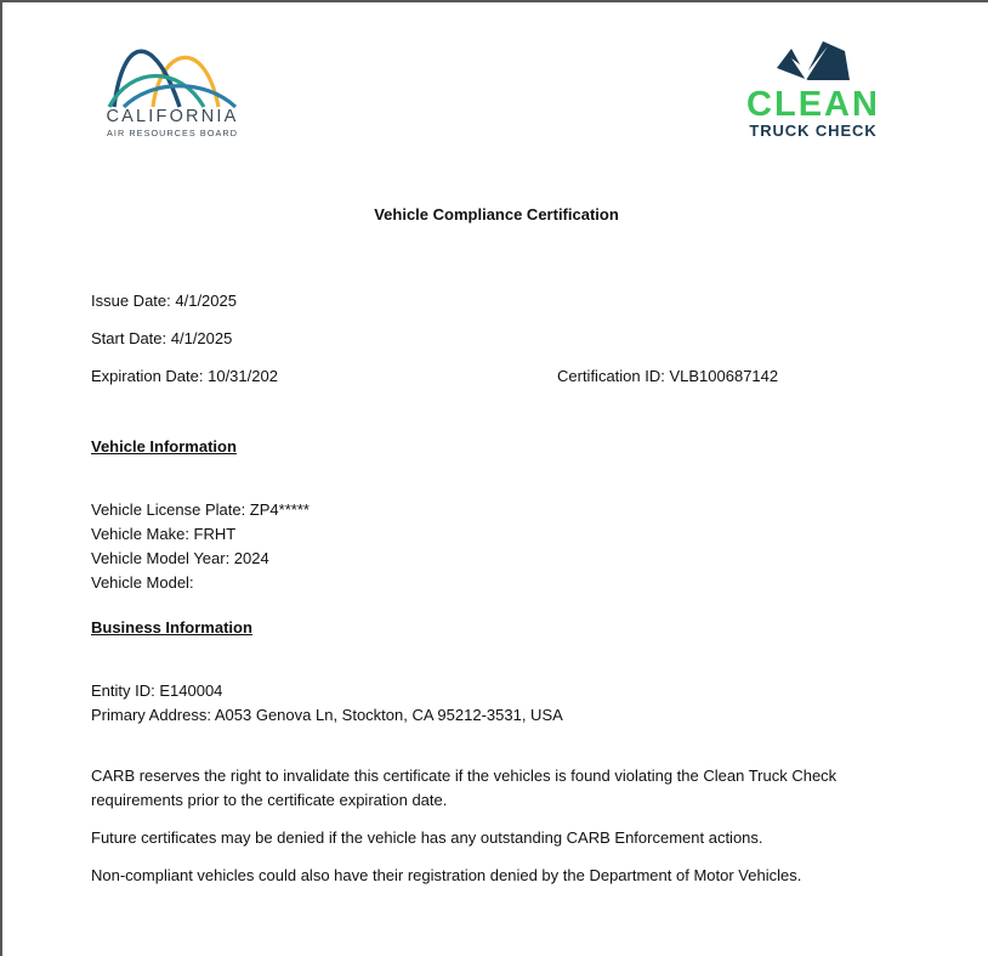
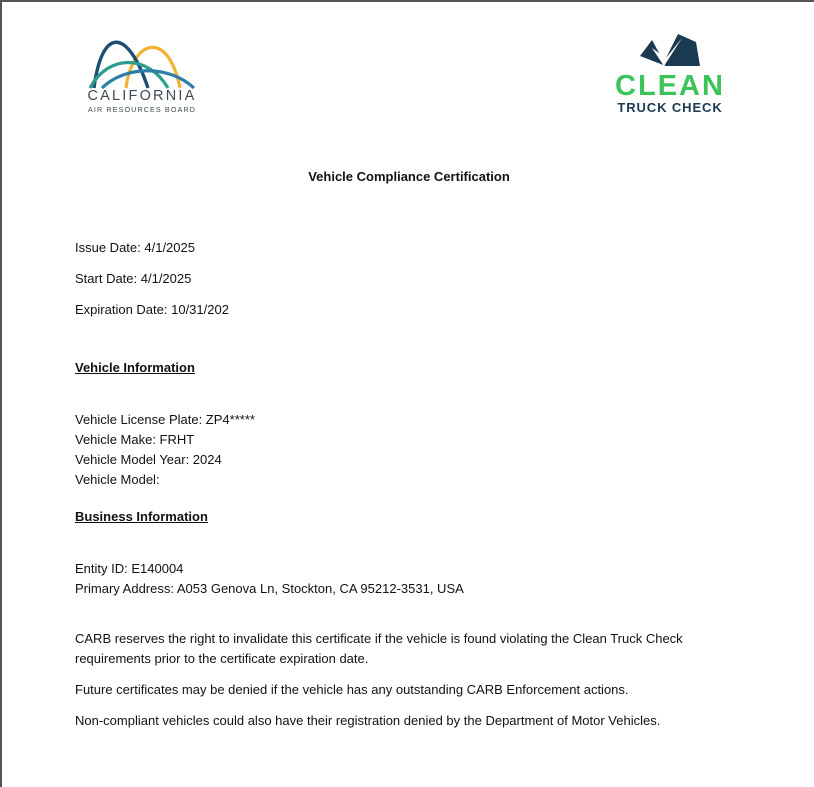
  CALIFORNIA
  AIR RESOURCES BOARD
  CLEAN
  TRUCK CHECK
  Vehicle Compliance Certification
  Issue Date: 4/1/2025
  Start Date: 4/1/2025
  Expiration Date: 10/31/202
- Certification ID: VLB100687142
  Vehicle Information
  Vehicle License Plate: ZP4*****
  Vehicle Make: FRHT
  Vehicle Model Year: 2024
  Vehicle Model:
  Business Information
  Entity ID: E140004
  Primary Address: A053 Genova Ln, Stockton, CA 95212-3531, USA
- CARB reserves the right to invalidate this certificate if the vehicles is found violating the Clean Truck Check
+ CARB reserves the right to invalidate this certificate if the vehicle is found violating the Clean Truck Check
  requirements prior to the certificate expiration date.
  Future certificates may be denied if the vehicle has any outstanding CARB Enforcement actions.
  Non-compliant vehicles could also have their registration denied by the Department of Motor Vehicles.
